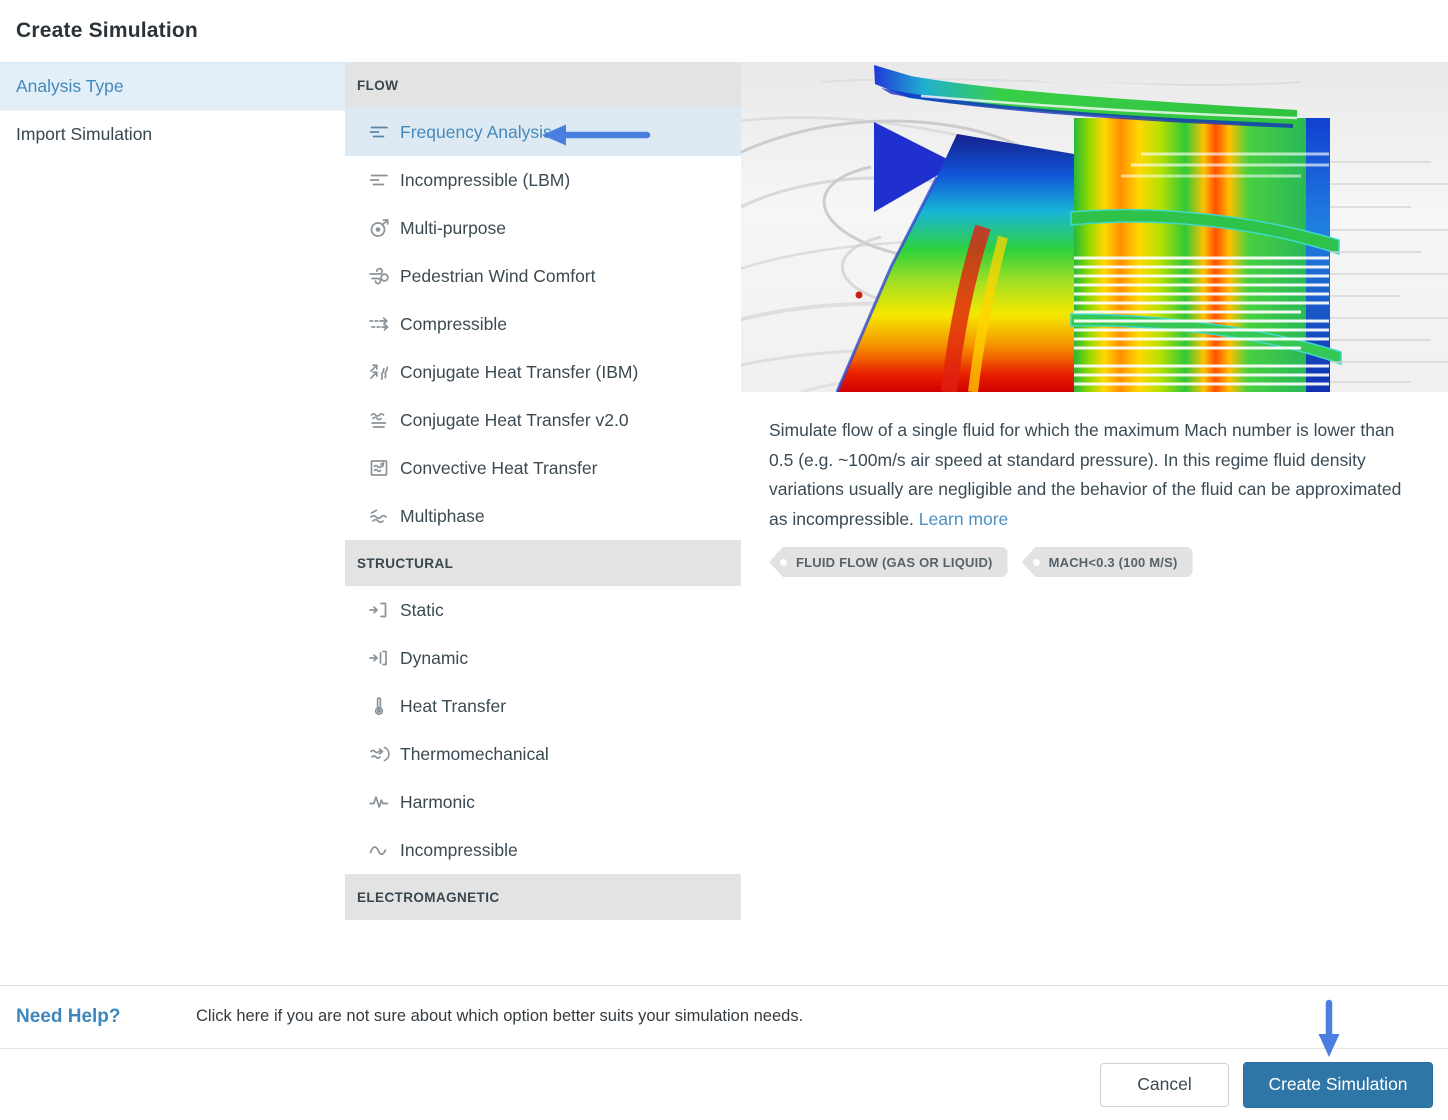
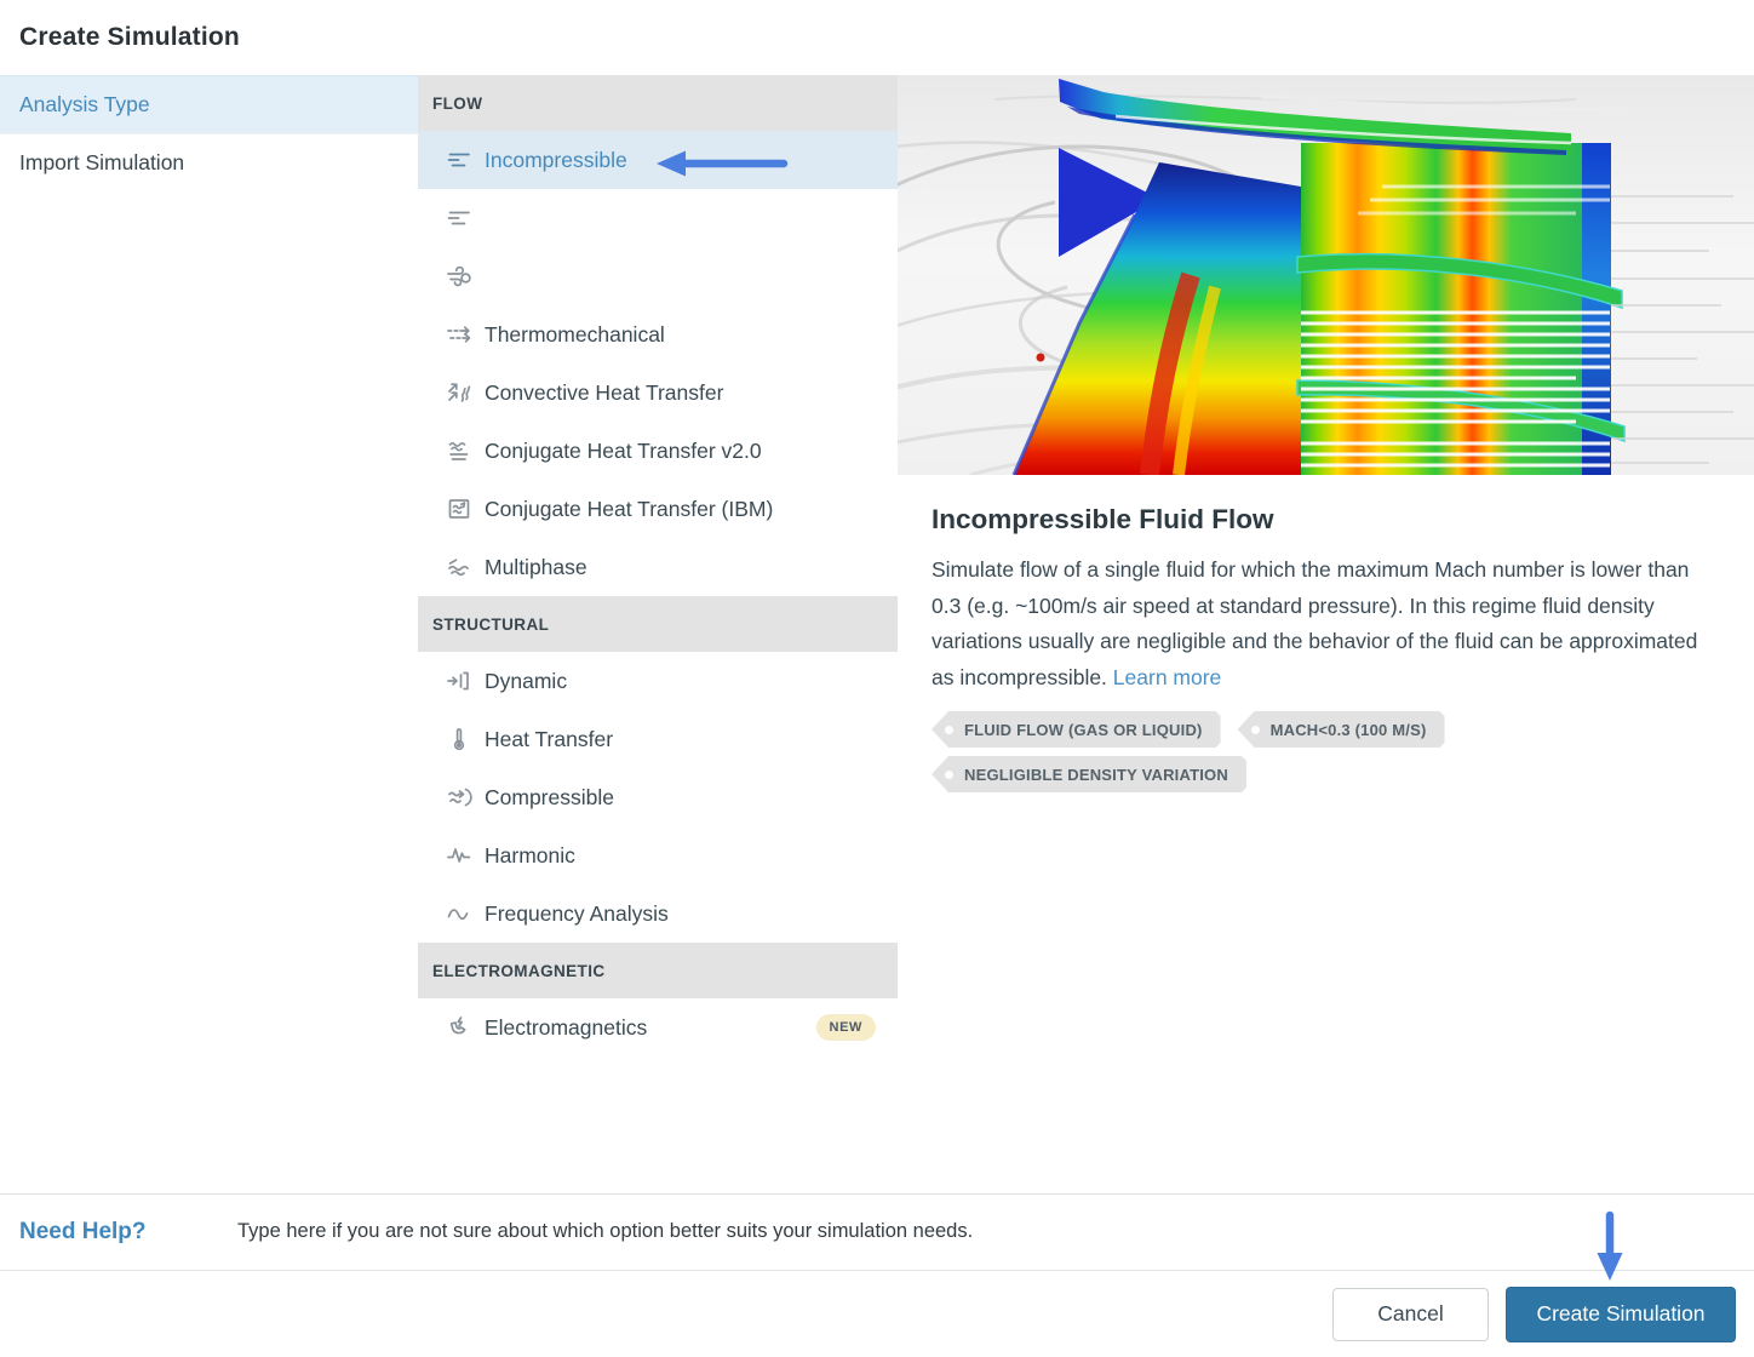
  Create Simulation
  Analysis Type
  Import Simulation
  FLOW
- Frequency Analysis
+ Incompressible
- Incompressible (LBM)
- Multi-purpose
- Pedestrian Wind Comfort
- Compressible
+ Thermomechanical
- Conjugate Heat Transfer (IBM)
+ Convective Heat Transfer
  Conjugate Heat Transfer v2.0
- Convective Heat Transfer
+ Conjugate Heat Transfer (IBM)
  Multiphase
  STRUCTURAL
- Static
  Dynamic
  Heat Transfer
- Thermomechanical
+ Compressible
  Harmonic
- Incompressible
+ Frequency Analysis
  ELECTROMAGNETIC
+ Electromagnetics
+ NEW
+ Incompressible Fluid Flow
- Simulate flow of a single fluid for which the maximum Mach number is lower than 0.5 (e.g. ~100m/s air speed at standard pressure). In this regime fluid density variations usually are negligible and the behavior of the fluid can be approximated as incompressible. Learn more
+ Simulate flow of a single fluid for which the maximum Mach number is lower than 0.3 (e.g. ~100m/s air speed at standard pressure). In this regime fluid density variations usually are negligible and the behavior of the fluid can be approximated as incompressible. Learn more
  FLUID FLOW (GAS OR LIQUID)
  MACH<0.3 (100 M/S)
+ NEGLIGIBLE DENSITY VARIATION
  Need Help?
- Click here if you are not sure about which option better suits your simulation needs.
+ Type here if you are not sure about which option better suits your simulation needs.
  Cancel
  Create Simulation
